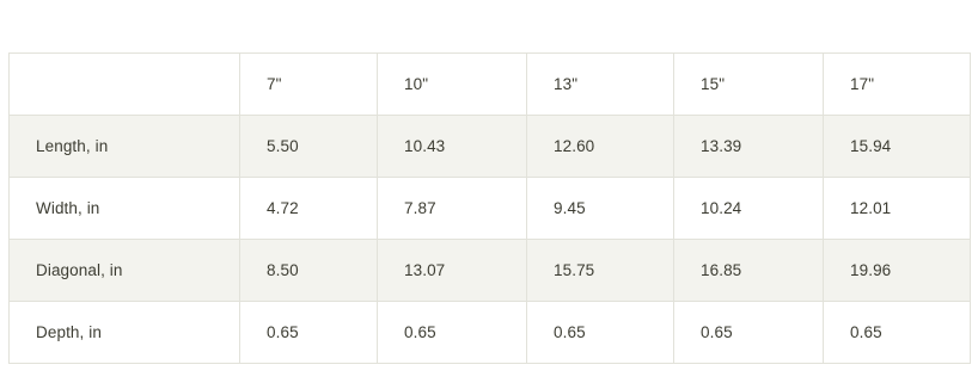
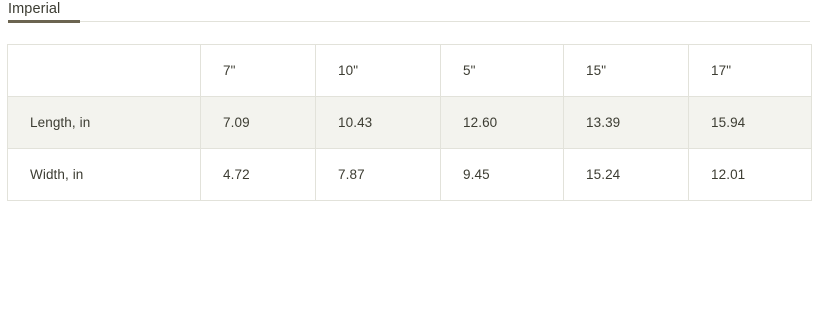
+ Imperial
- 	7"	10"	13"	15"	17"
+ 	7"	10"	5"	15"	17"
- Length, in	5.50	10.43	12.60	13.39	15.94
+ Length, in	7.09	10.43	12.60	13.39	15.94
- Width, in	4.72	7.87	9.45	10.24	12.01
+ Width, in	4.72	7.87	9.45	15.24	12.01
- Diagonal, in	8.50	13.07	15.75	16.85	19.96
- Depth, in	0.65	0.65	0.65	0.65	0.65
